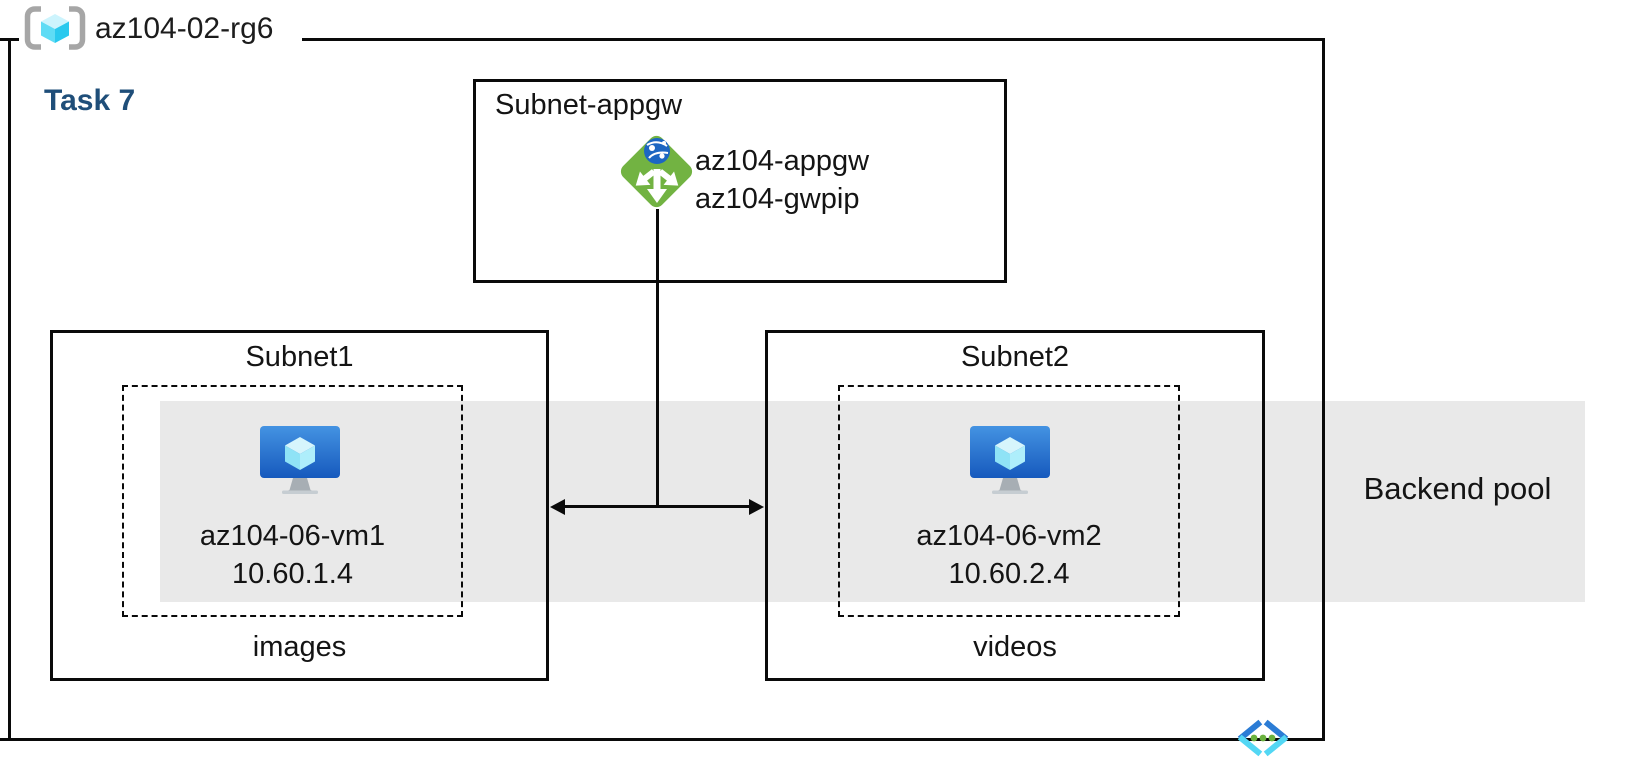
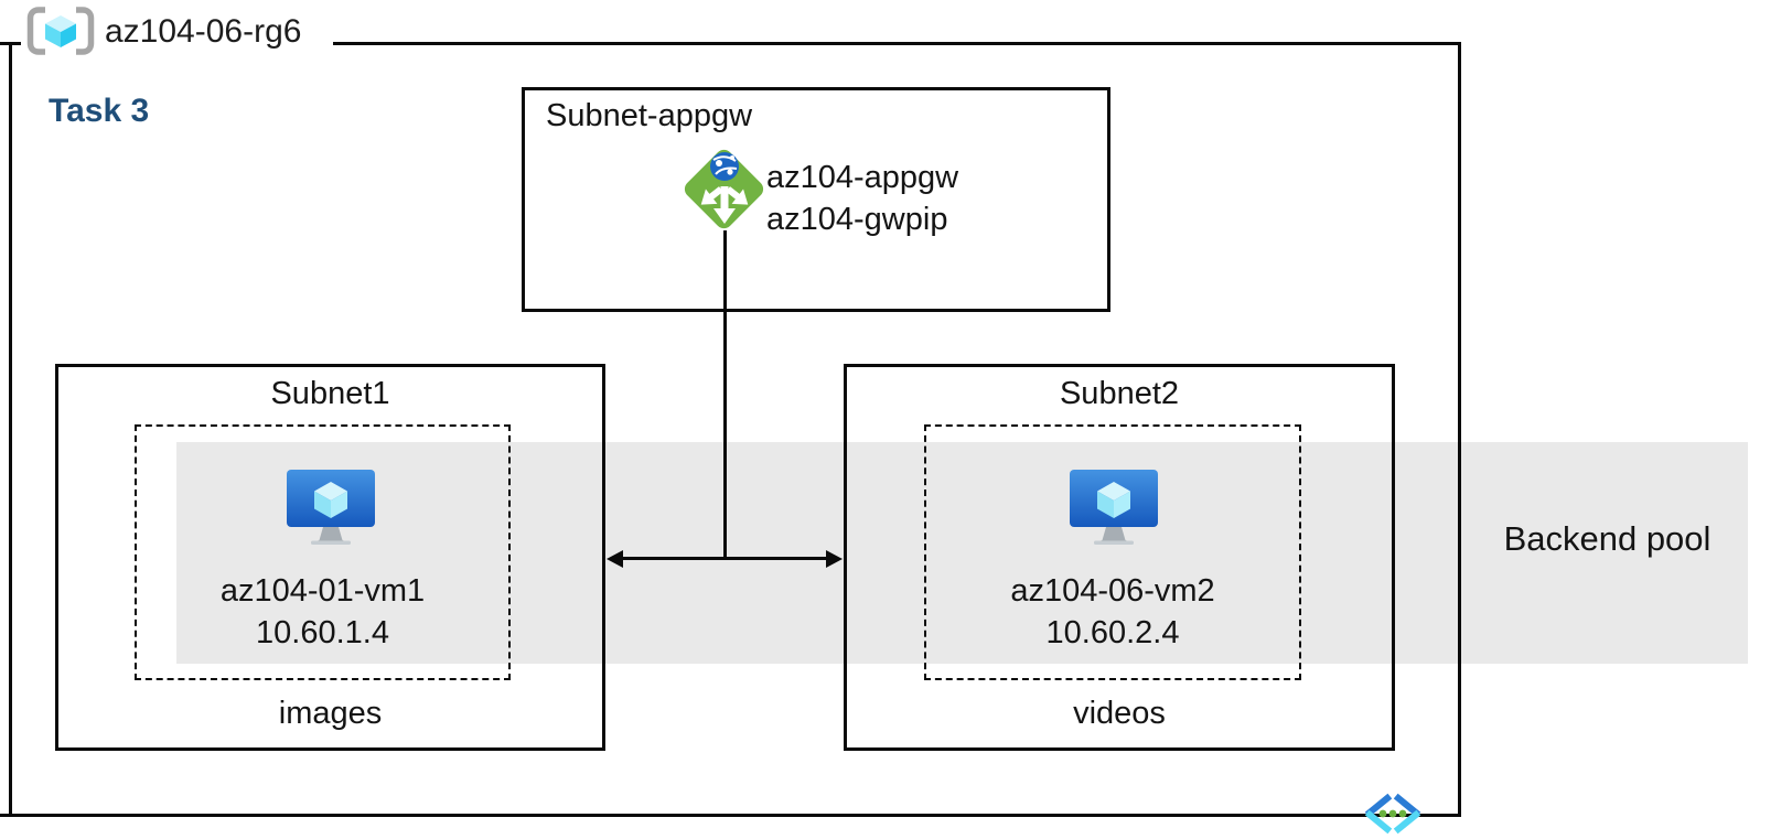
  Backend pool
- az104-02-rg6
+ az104-06-rg6
- Task 7
+ Task 3
  Subnet-appgw
  az104-appgw
  az104-gwpip
  Subnet1
- az104-06-vm1
+ az104-01-vm1
  10.60.1.4
  images
  Subnet2
  az104-06-vm2
  10.60.2.4
  videos
